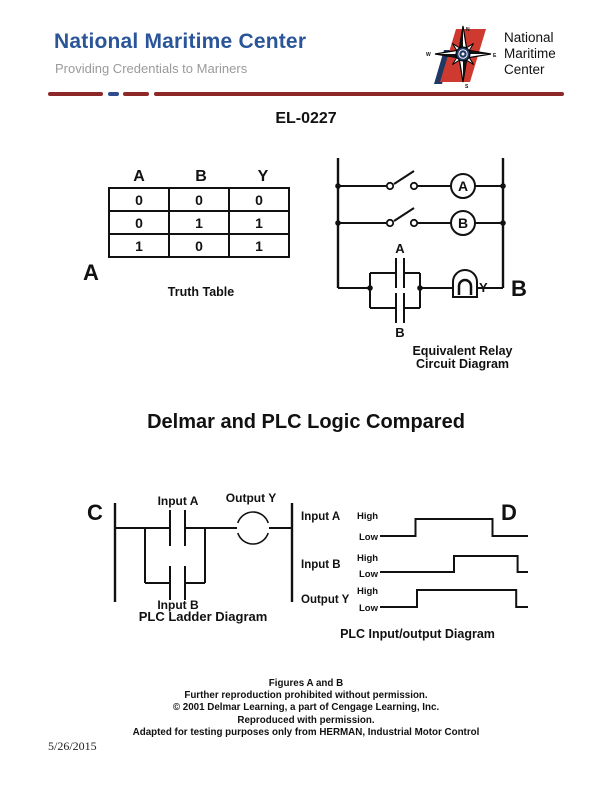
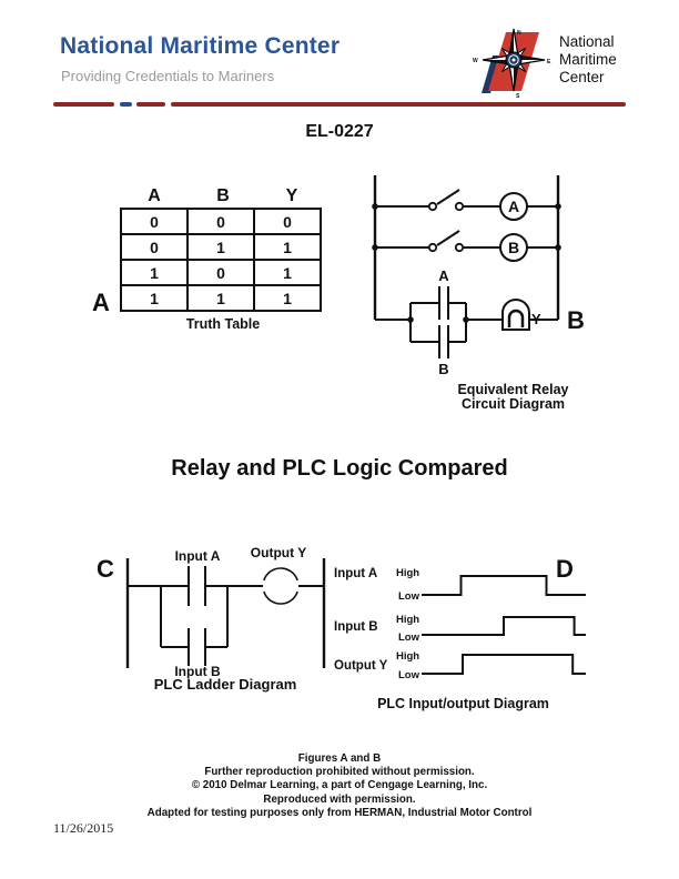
  National Maritime Center
  Providing Credentials to Mariners
  National
  Maritime
  Center
  EL-0227
  A
  B
  Y
  0	0	0
  0	1	1
  1	0	1
+ 1	1	1
  A
  Truth Table
  A
  B
  A
  B
  B
  Equivalent Relay
  Circuit Diagram
- Delmar and PLC Logic Compared
+ Relay and PLC Logic Compared
  C
  Input A
  Input B
  Output Y
  PLC Ladder Diagram
  D
  Input A
  High
  Low
  Input B
  High
  Low
  Output Y
  High
  Low
  PLC Input/output Diagram
  Figures A and B
  Further reproduction prohibited without permission.
- © 2001 Delmar Learning, a part of Cengage Learning, Inc.
+ © 2010 Delmar Learning, a part of Cengage Learning, Inc.
  Reproduced with permission.
  Adapted for testing purposes only from HERMAN, Industrial Motor Control
- 5/26/2015
+ 11/26/2015
